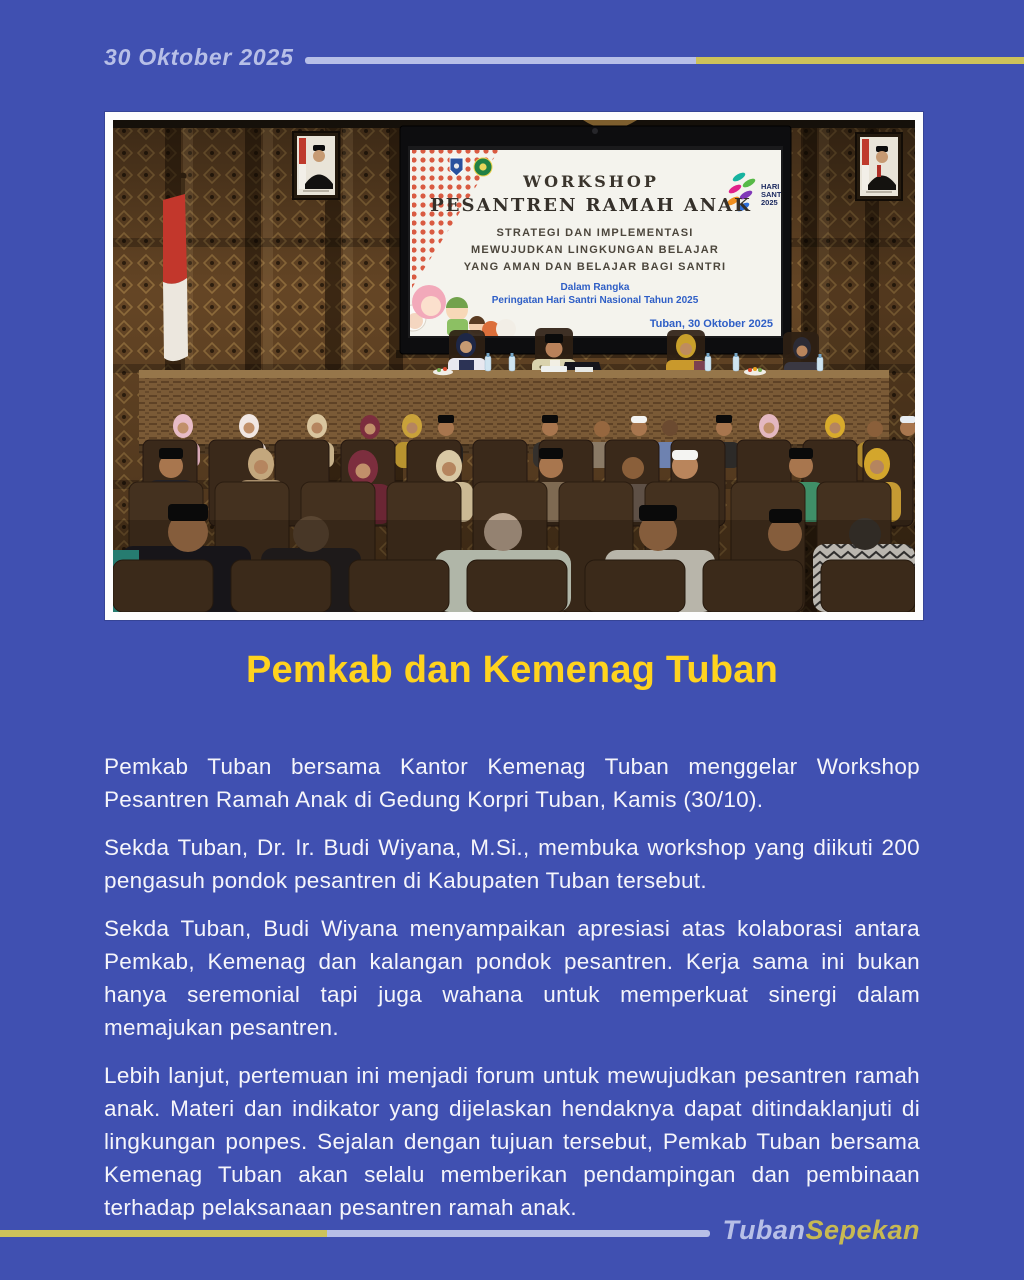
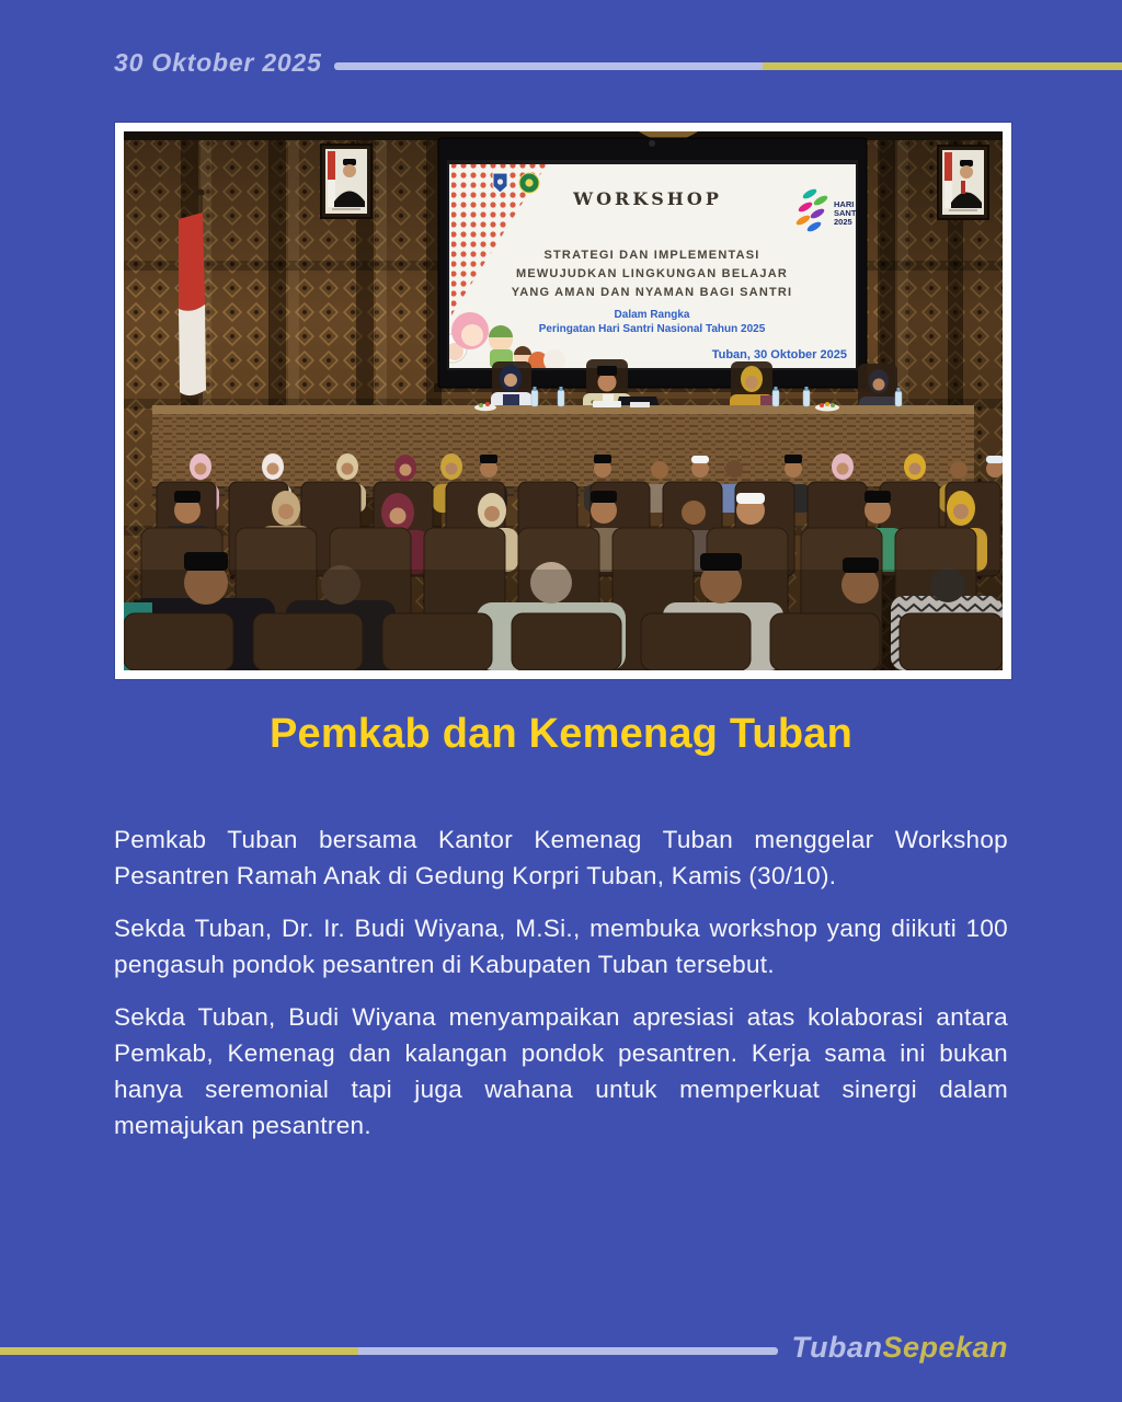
  30 Oktober 2025
  HARI
  2025
  WORKSHOP
- PESANTREN RAMAH ANAK
  STRATEGI DAN IMPLEMENTASI
  MEWUJUDKAN LINGKUNGAN BELAJAR
- YANG AMAN DAN BELAJAR BAGI SANTRI
+ YANG AMAN DAN NYAMAN BAGI SANTRI
  Dalam Rangka
  Peringatan Hari Santri Nasional Tahun 2025
  Tuban, 30 Oktober 2025
  Pemkab dan Kemenag Tuban
  Pemkab Tuban bersama Kantor Kemenag Tuban menggelar Workshop Pesantren Ramah Anak di Gedung Korpri Tuban, Kamis (30/10).
- Sekda Tuban, Dr. Ir. Budi Wiyana, M.Si., membuka workshop yang diikuti 200 pengasuh pondok pesantren di Kabupaten Tuban tersebut.
+ Sekda Tuban, Dr. Ir. Budi Wiyana, M.Si., membuka workshop yang diikuti 100 pengasuh pondok pesantren di Kabupaten Tuban tersebut.
  Sekda Tuban, Budi Wiyana menyampaikan apresiasi atas kolaborasi antara Pemkab, Kemenag dan kalangan pondok pesantren. Kerja sama ini bukan hanya seremonial tapi juga wahana untuk memperkuat sinergi dalam memajukan pesantren.
- Lebih lanjut, pertemuan ini menjadi forum untuk mewujudkan pesantren ramah anak. Materi dan indikator yang dijelaskan hendaknya dapat ditindaklanjuti di lingkungan ponpes. Sejalan dengan tujuan tersebut, Pemkab Tuban bersama Kemenag Tuban akan selalu memberikan pendampingan dan pembinaan terhadap pelaksanaan pesantren ramah anak.
  TubanSepekan
